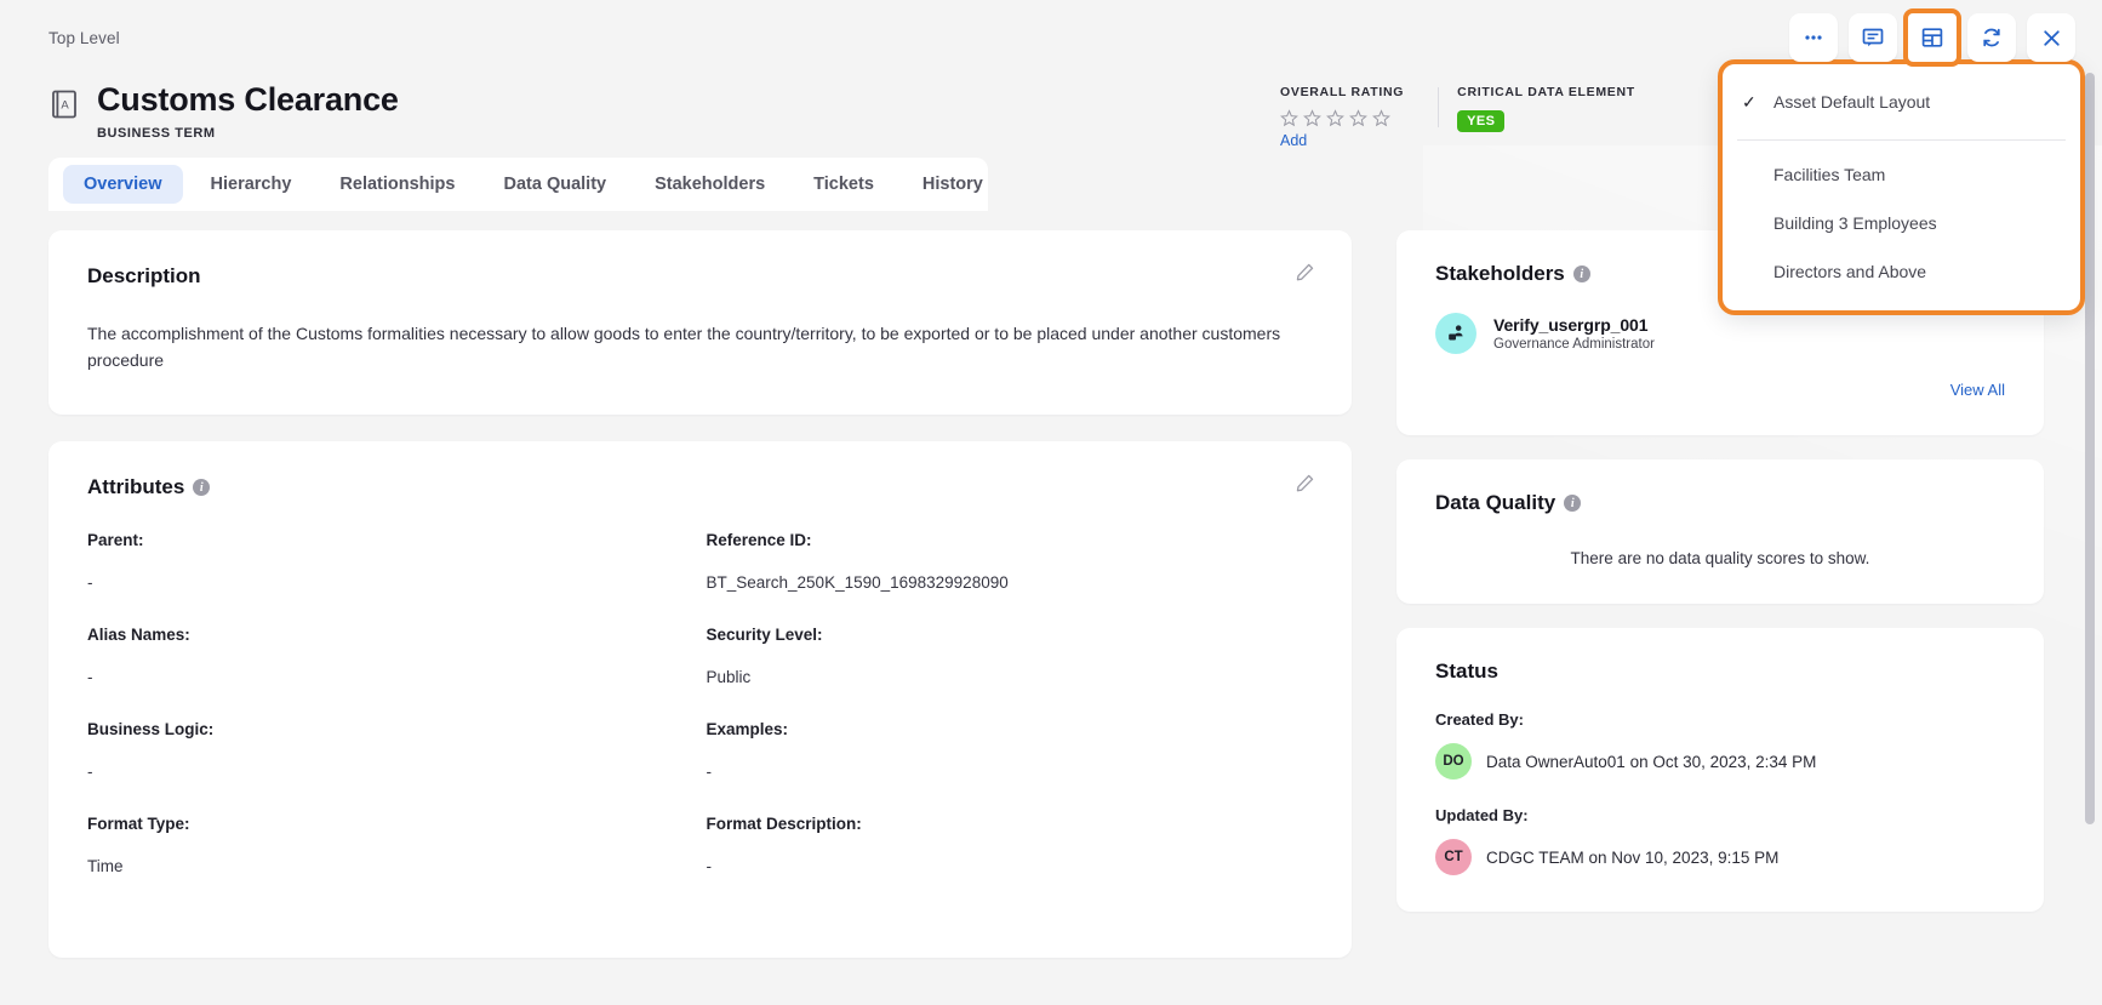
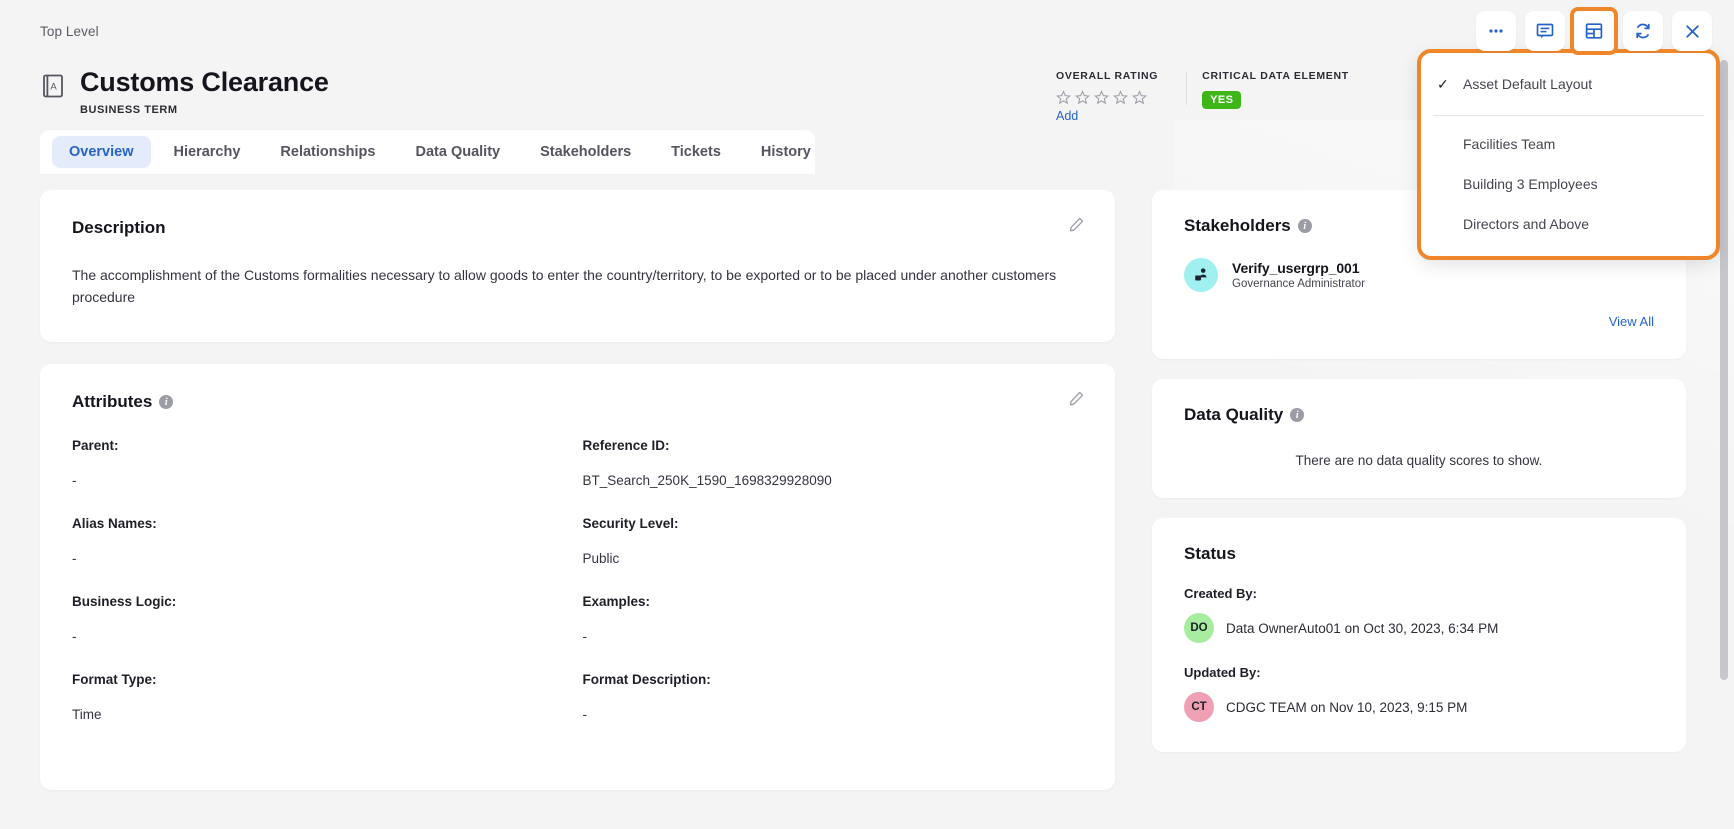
  Top Level
  ✓
  Asset Default Layout
  Facilities Team
  Building 3 Employees
  Directors and Above
  A
  Customs Clearance
  BUSINESS TERM
  OVERALL RATING
  Add
  CRITICAL DATA ELEMENT
  YES
  Overview
  Hierarchy
  Relationships
  Data Quality
  Stakeholders
  Tickets
  History
  Description
  The accomplishment of the Customs formalities necessary to allow goods to enter the country/territory, to be exported or to be placed under another customers procedure
  Attributes
  i
  Parent:
  -
  Reference ID:
  BT_Search_250K_1590_1698329928090
  Alias Names:
  -
  Security Level:
  Public
  Business Logic:
  -
  Examples:
  -
  Format Type:
  Time
  Format Description:
  -
  Stakeholders
  i
  Verify_usergrp_001
  Governance Administrator
  View All
  Data Quality
  i
  There are no data quality scores to show.
  Status
  Created By:
  DO
- Data OwnerAuto01 on Oct 30, 2023, 2:34 PM
+ Data OwnerAuto01 on Oct 30, 2023, 6:34 PM
  Updated By:
  CT
  CDGC TEAM on Nov 10, 2023, 9:15 PM
